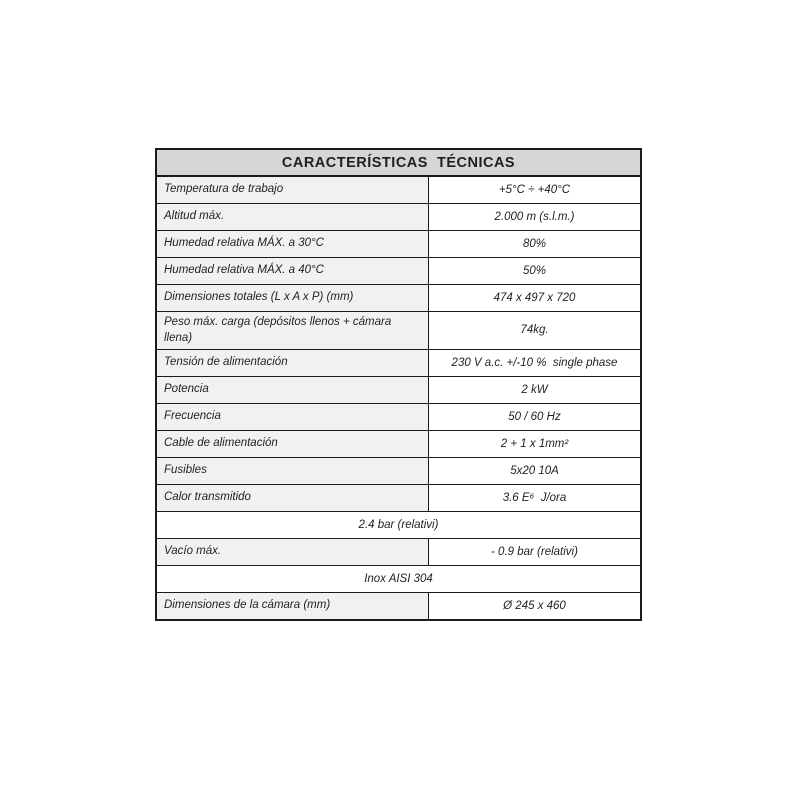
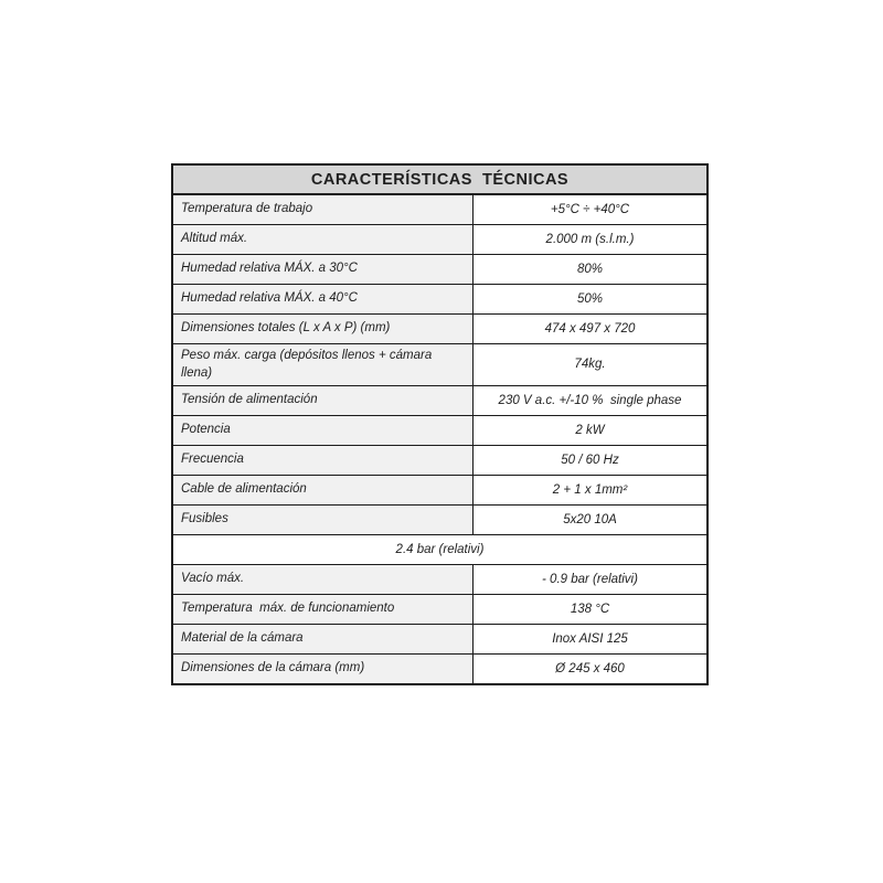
  CARACTERÍSTICAS TÉCNICAS
  Temperatura de trabajo
  +5°C ÷ +40°C
  Altitud máx.
  2.000 m (s.l.m.)
  Humedad relativa MÁX. a 30°C
  80%
  Humedad relativa MÁX. a 40°C
  50%
  Dimensiones totales (L x A x P) (mm)
  474 x 497 x 720
  Peso máx. carga (depósitos llenos + cámara llena)
  74kg.
  Tensión de alimentación
  230 V a.c. +/-10 % single phase
  Potencia
  2 kW
  Frecuencia
  50 / 60 Hz
  Cable de alimentación
  2 + 1 x 1mm²
  Fusibles
  5x20 10A
- Calor transmitido
- 3.6 E⁶ J/ora
  2.4 bar (relativi)
  Vacío máx.
  - 0.9 bar (relativi)
+ Temperatura máx. de funcionamiento
+ 138 °C
+ Material de la cámara
- Inox AISI 304
+ Inox AISI 125
  Dimensiones de la cámara (mm)
  Ø 245 x 460
